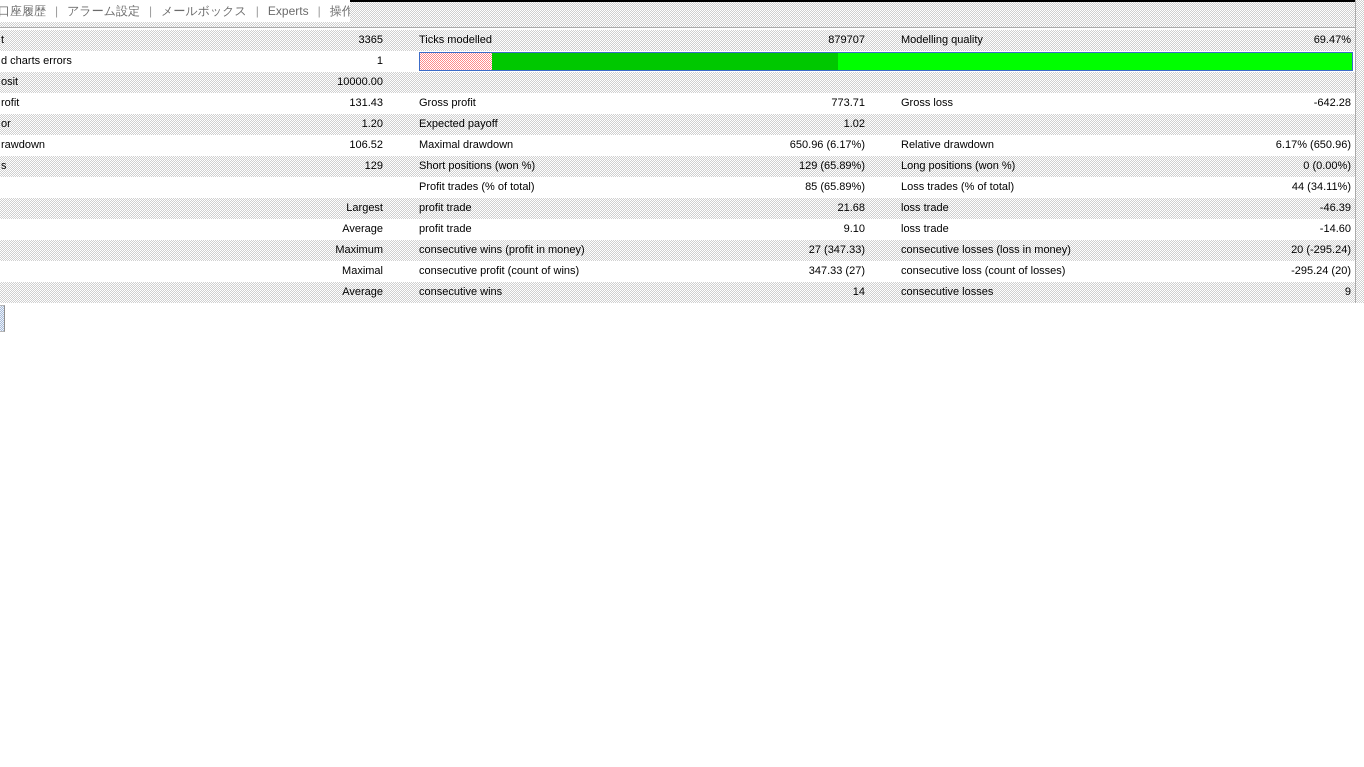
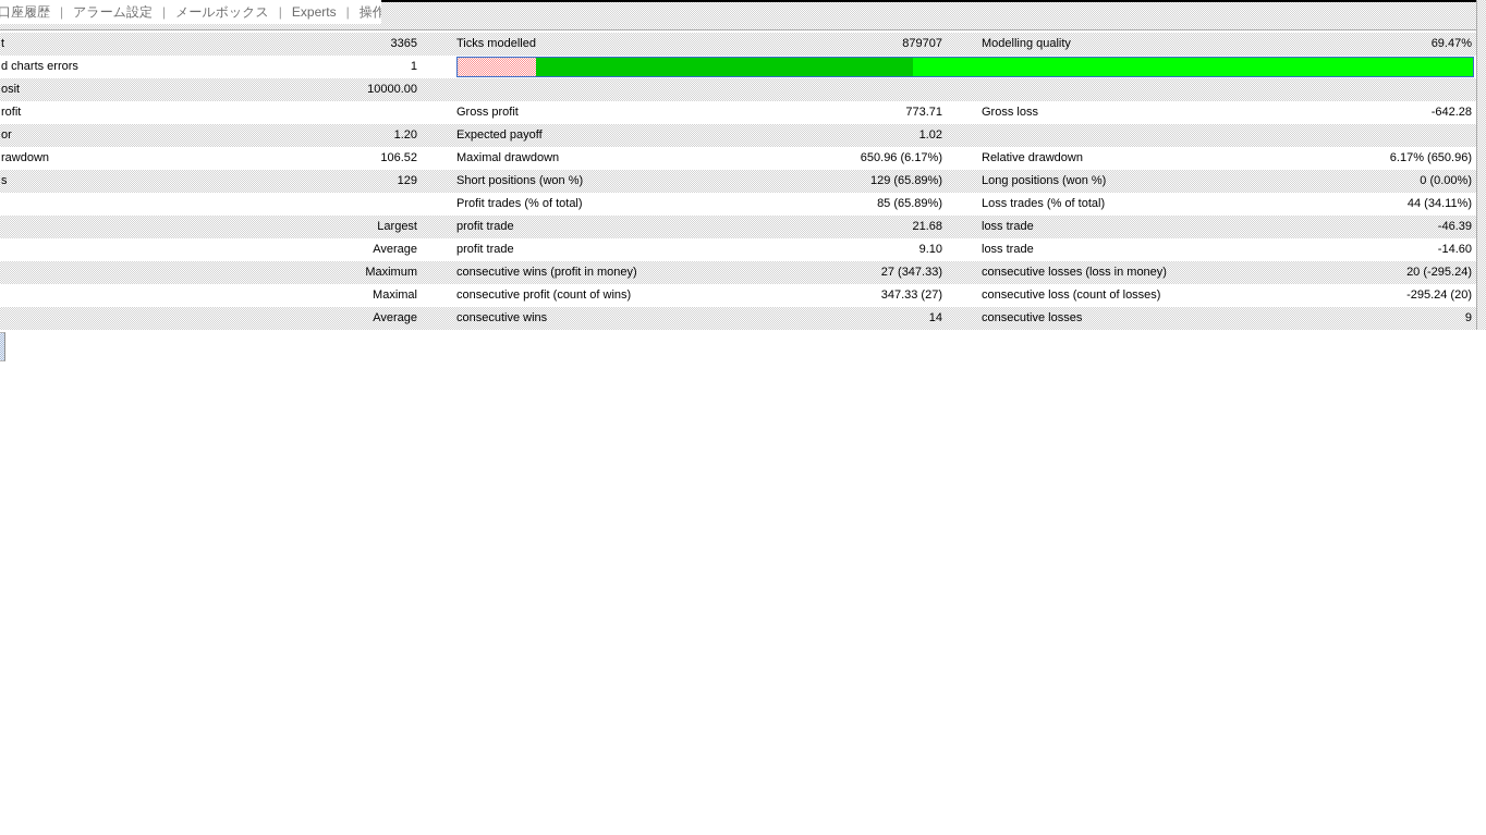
  口座履歴
  |
  アラーム設定
  |
  メールボックス
  |
  Experts
  |
  t
  3365
  Ticks modelled
  879707
  Modelling quality
  69.47%
  d charts errors
  1
  osit
  10000.00
  rofit
- 131.43
  Gross profit
  773.71
  Gross loss
  -642.28
  or
  1.20
  Expected payoff
  1.02
  rawdown
  106.52
  Maximal drawdown
  650.96 (6.17%)
  Relative drawdown
  6.17% (650.96)
  s
  129
  Short positions (won %)
  129 (65.89%)
  Long positions (won %)
  0 (0.00%)
  Profit trades (% of total)
  85 (65.89%)
  Loss trades (% of total)
  44 (34.11%)
  Largest
  profit trade
  21.68
  loss trade
  -46.39
  Average
  profit trade
  9.10
  loss trade
  -14.60
  Maximum
  consecutive wins (profit in money)
  27 (347.33)
  consecutive losses (loss in money)
  20 (-295.24)
  Maximal
  consecutive profit (count of wins)
  347.33 (27)
  consecutive loss (count of losses)
  -295.24 (20)
  Average
  consecutive wins
  14
  consecutive losses
  9
